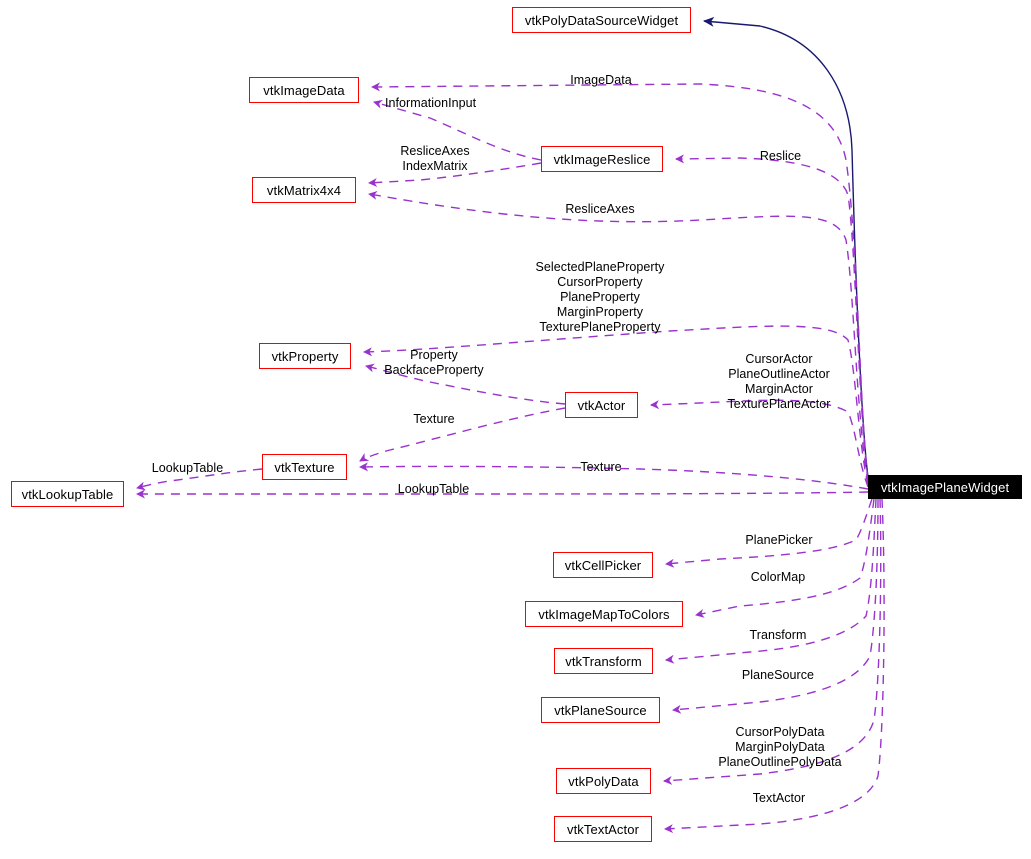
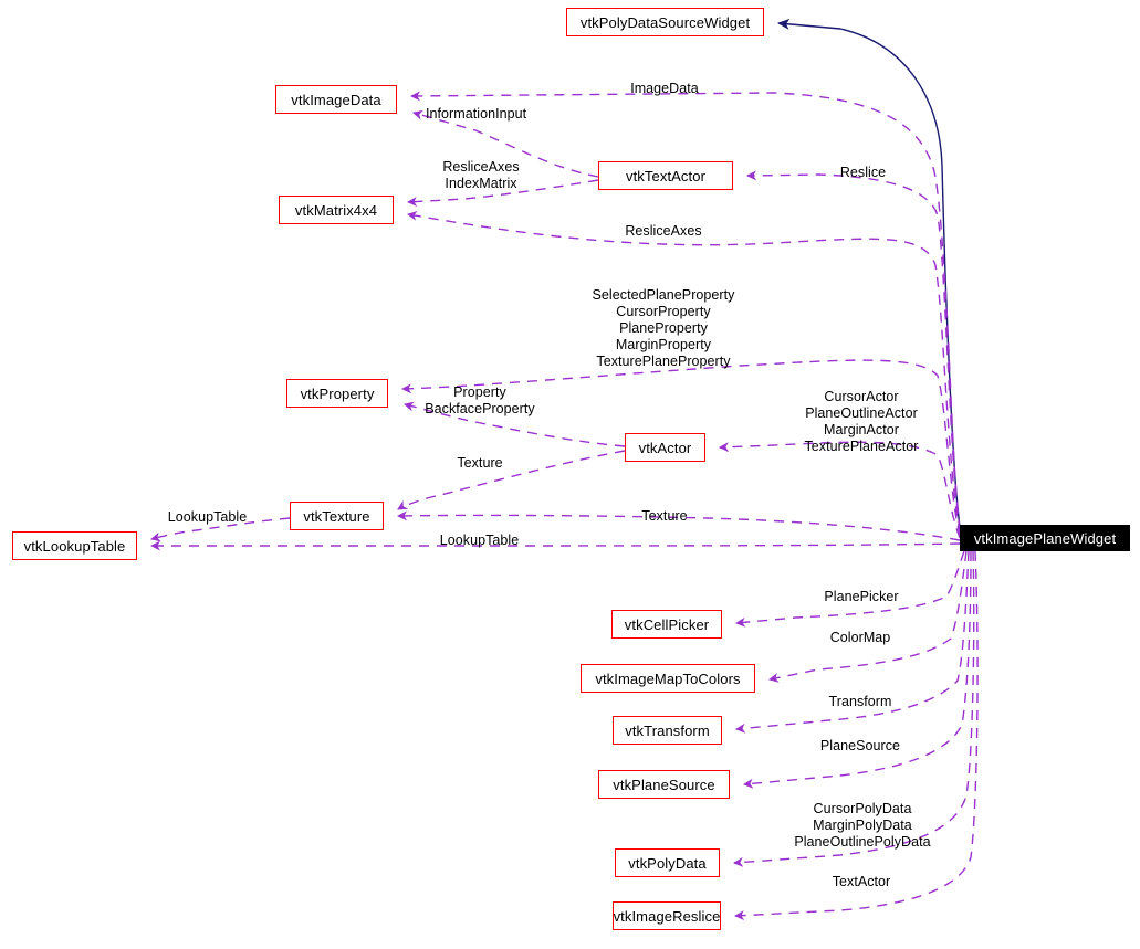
  vtkPolyDataSourceWidget
  vtkImageData
- vtkImageReslice
+ vtkTextActor
  vtkMatrix4x4
  vtkProperty
  vtkActor
  vtkTexture
  vtkLookupTable
  vtkImagePlaneWidget
  vtkCellPicker
  vtkImageMapToColors
  vtkTransform
  vtkPlaneSource
  vtkPolyData
- vtkTextActor
+ vtkImageReslice
  ImageData
  InformationInput
  ResliceAxes
  IndexMatrix
  Reslice
  ResliceAxes
  SelectedPlaneProperty
  CursorProperty
  PlaneProperty
  MarginProperty
  TexturePlaneProperty
  Property
  BackfaceProperty
  CursorActor
  PlaneOutlineActor
  MarginActor
  TexturePlaneActor
  Texture
  LookupTable
  Texture
  LookupTable
  PlanePicker
  ColorMap
  Transform
  PlaneSource
  CursorPolyData
  MarginPolyData
  PlaneOutlinePolyData
  TextActor
